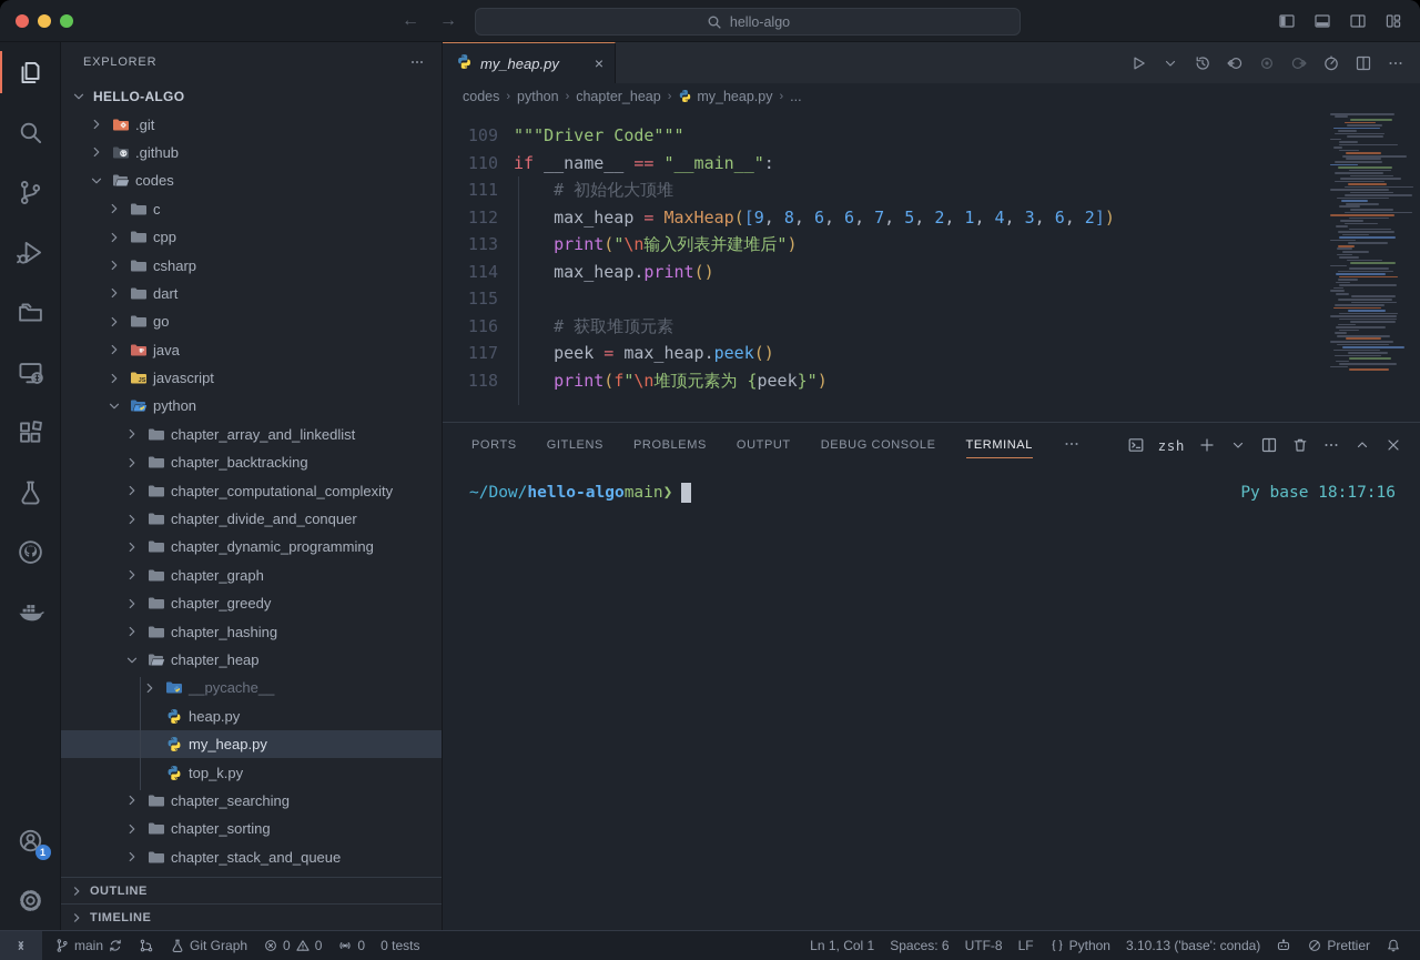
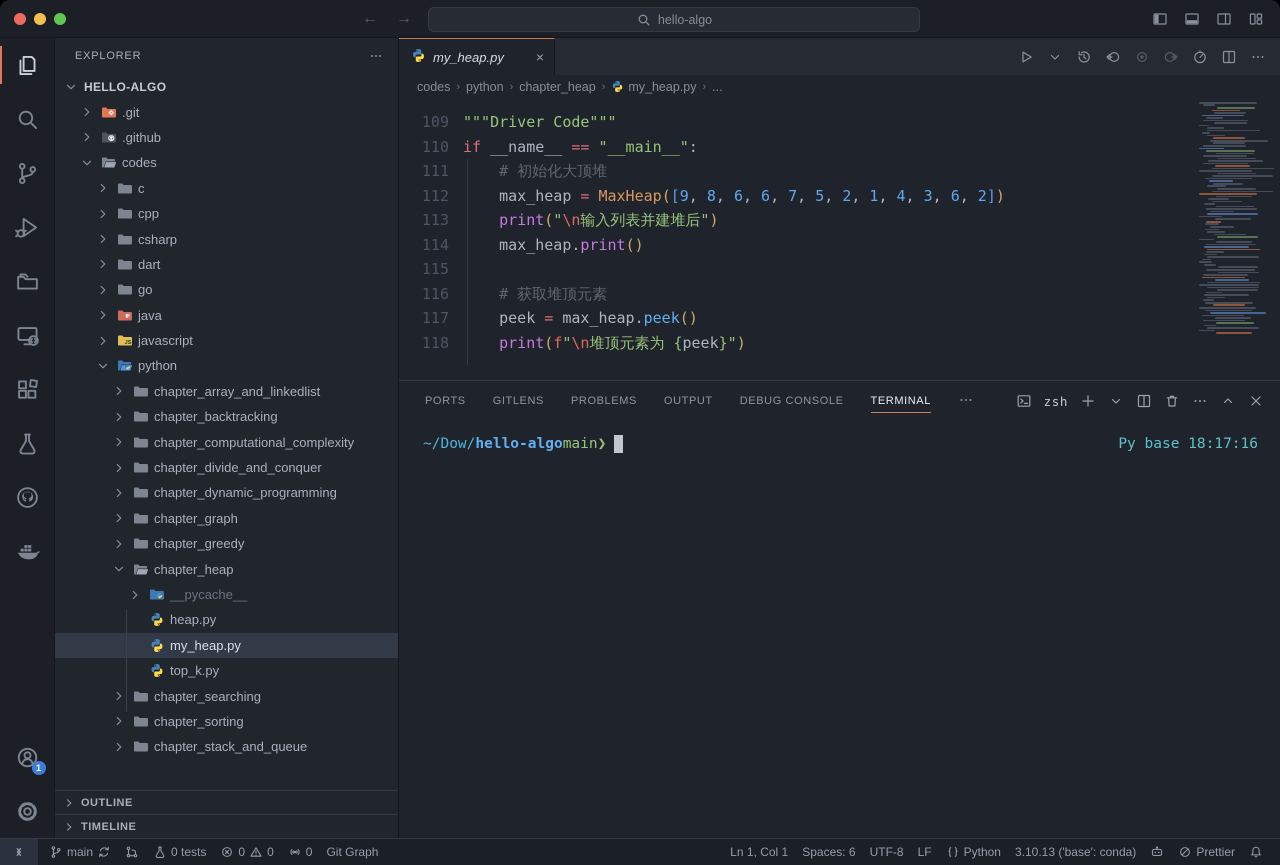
  ←
  →
  hello-algo
  1
  EXPLORER
  HELLO-ALGO
  .git
  .github
  codes
  c
  cpp
  csharp
  dart
  go
  java
  javascript
  python
  chapter_array_and_linkedlist
  chapter_backtracking
  chapter_computational_complexity
  chapter_divide_and_conquer
  chapter_dynamic_programming
  chapter_graph
  chapter_greedy
- chapter_hashing
  chapter_heap
  __pycache__
  heap.py
  my_heap.py
  top_k.py
  chapter_searching
  chapter_sorting
  chapter_stack_and_queue
  OUTLINE
  TIMELINE
  my_heap.py
  ×
  codes
  ›
  python
  ›
  chapter_heap
  ›
  my_heap.py
  ›
  ...
  109
  """Driver Code"""
  110
  if __name__ == "__main__":
  111
  # 初始化大顶堆
  112
  max_heap = MaxHeap([9, 8, 6, 6, 7, 5, 2, 1, 4, 3, 6, 2])
  113
  print("\n输入列表并建堆后")
  114
  max_heap.print()
  115
  116
  # 获取堆顶元素
  117
  peek = max_heap.peek()
  118
  print(f"\n堆顶元素为 {peek}")
  PORTS
  GITLENS
  PROBLEMS
  OUTPUT
  DEBUG CONSOLE
  TERMINAL
  zsh
  ~/Dow/
  hello-algo
  main
  ❯
  Py base 18:17:16
  main
- Git Graph
+ 0 tests
  0
  0
  0
- 0 tests
+ Git Graph
  Ln 1, Col 1
  Spaces: 6
  UTF-8
  LF
  Python
  3.10.13 ('base': conda)
  Prettier
